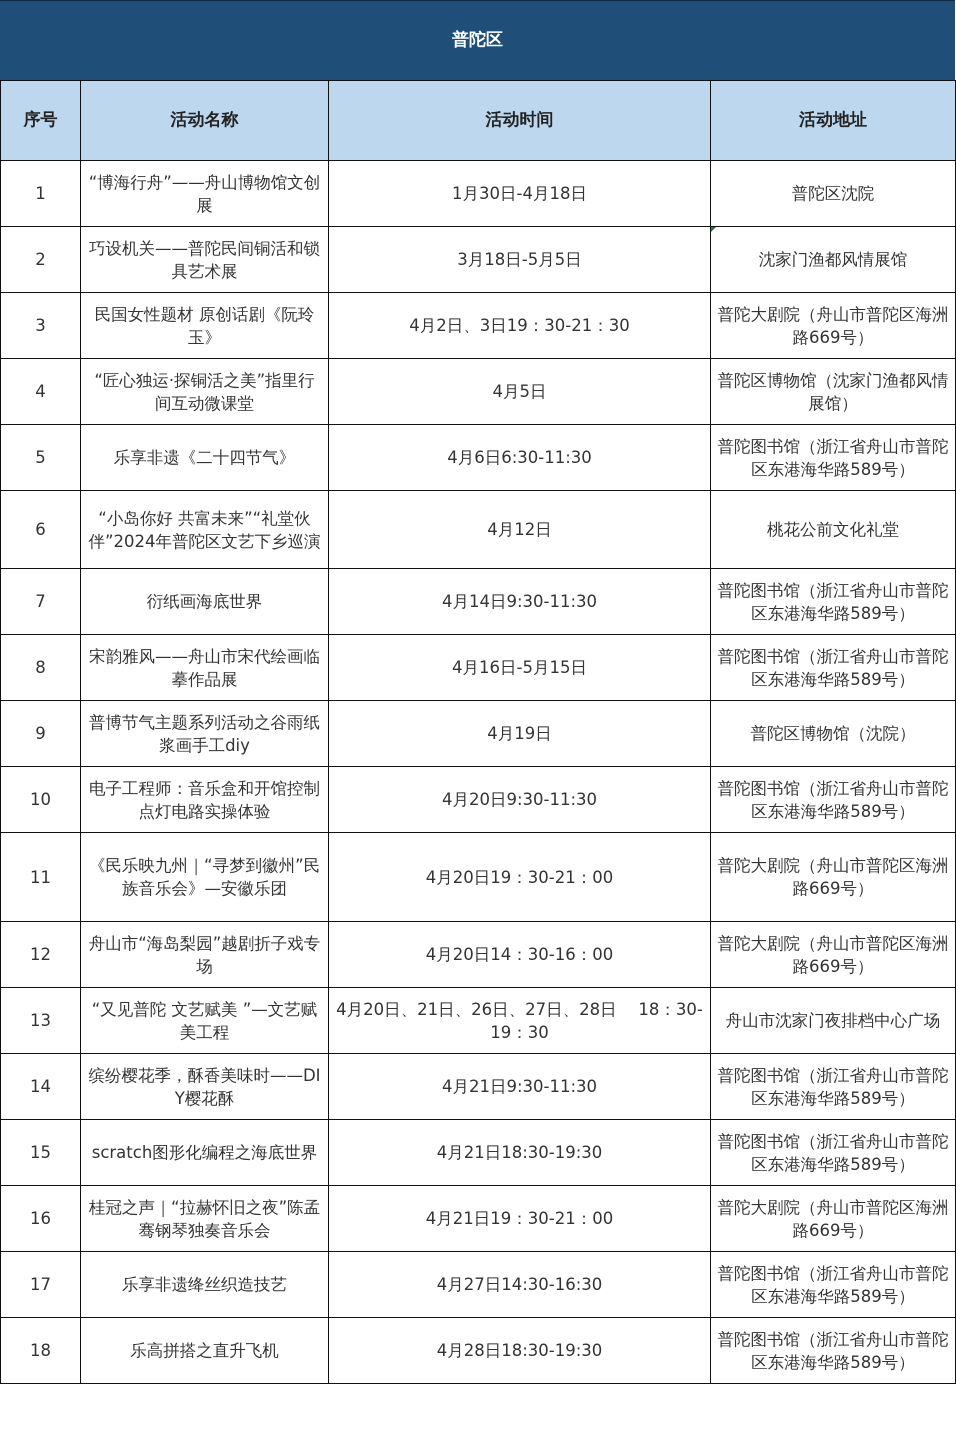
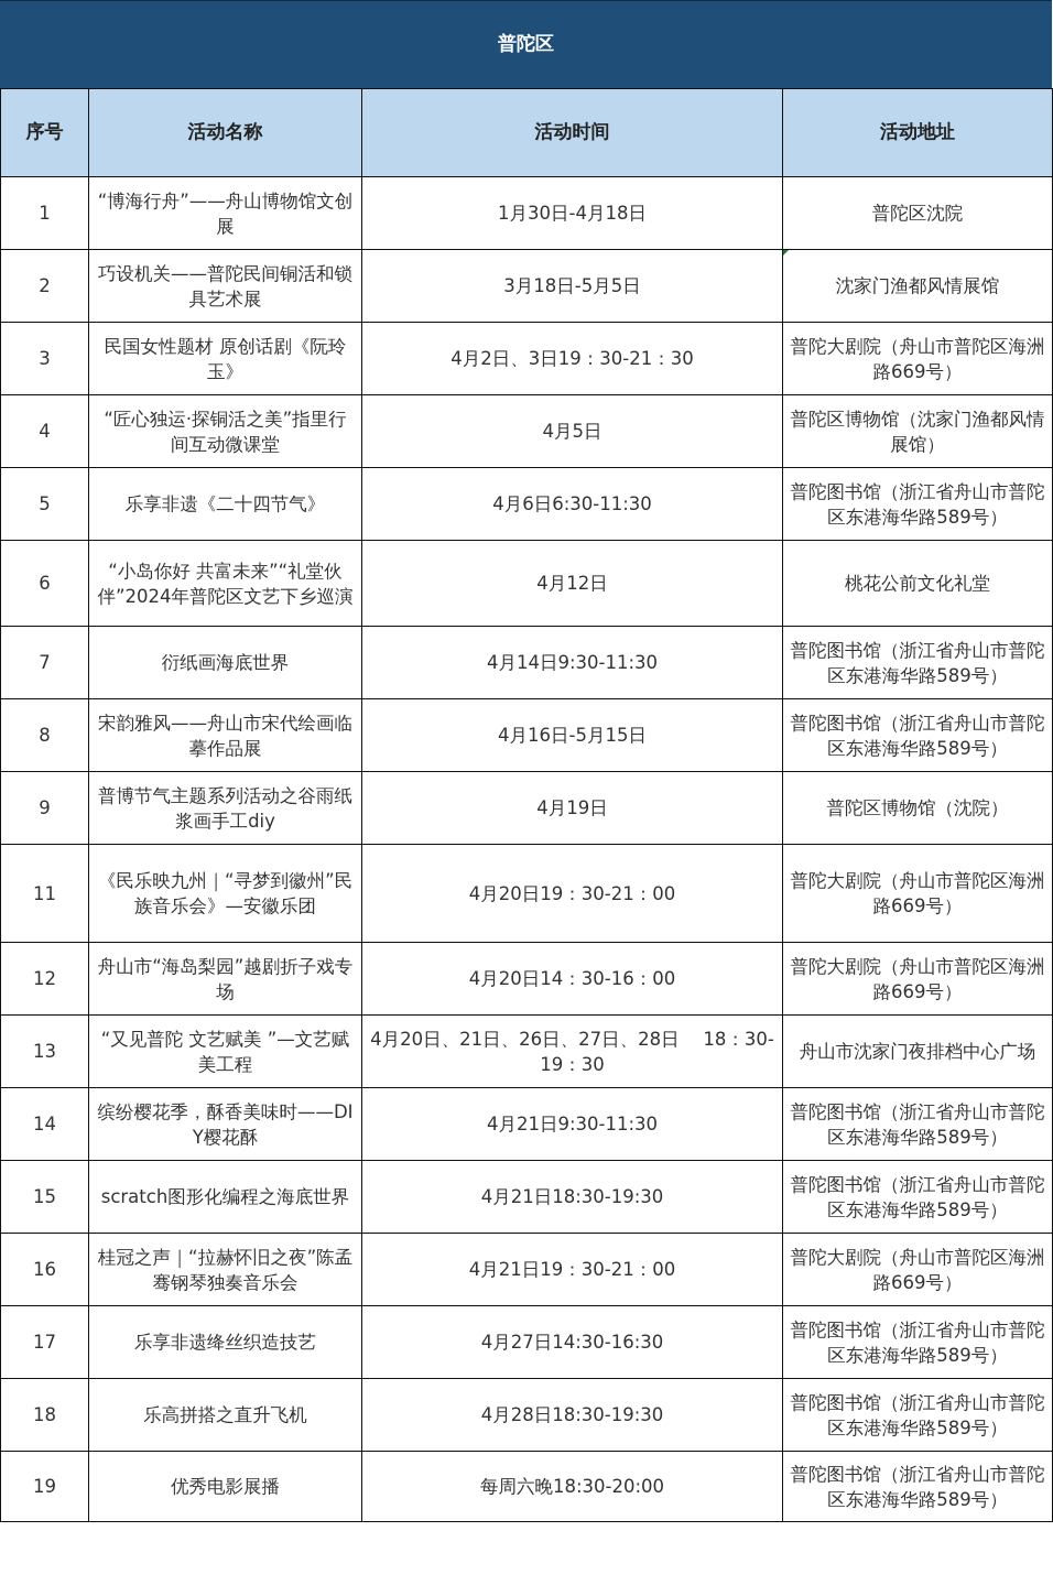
  普陀区
  序号	活动名称	活动时间	活动地址
  1	“博海行舟”——舟山博物馆文创展	1月30日-4月18日	普陀区沈院
  2	巧设机关——普陀民间铜活和锁具艺术展	3月18日-5月5日	沈家门渔都风情展馆
  3	民国女性题材 原创话剧《阮玲玉》	4月2日、3日19：30-21：30	普陀大剧院（舟山市普陀区海洲路669号）
  4	“匠心独运·探铜活之美”指里行间互动微课堂	4月5日	普陀区博物馆（沈家门渔都风情展馆）
  5	乐享非遗《二十四节气》	4月6日6:30-11:30	普陀图书馆（浙江省舟山市普陀区东港海华路589号）
  6	“小岛你好 共富未来”“礼堂伙伴”2024年普陀区文艺下乡巡演	4月12日	桃花公前文化礼堂
  7	衍纸画海底世界	4月14日9:30-11:30	普陀图书馆（浙江省舟山市普陀区东港海华路589号）
  8	宋韵雅风——舟山市宋代绘画临摹作品展	4月16日-5月15日	普陀图书馆（浙江省舟山市普陀区东港海华路589号）
  9	普博节气主题系列活动之谷雨纸浆画手工diy	4月19日	普陀区博物馆（沈院）
- 10	电子工程师：音乐盒和开馆控制点灯电路实操体验	4月20日9:30-11:30	普陀图书馆（浙江省舟山市普陀区东港海华路589号）
  11	《民乐映九州｜“寻梦到徽州”民族音乐会》—安徽乐团	4月20日19：30-21：00	普陀大剧院（舟山市普陀区海洲路669号）
  12	舟山市“海岛梨园”越剧折子戏专场	4月20日14：30-16：00	普陀大剧院（舟山市普陀区海洲路669号）
  13	“又见普陀 文艺赋美 ”—文艺赋美工程	4月20日、21日、26日、27日、28日 18：30-19：30	舟山市沈家门夜排档中心广场
  14	缤纷樱花季，酥香美味时——DIY樱花酥	4月21日9:30-11:30	普陀图书馆（浙江省舟山市普陀区东港海华路589号）
  15	scratch图形化编程之海底世界	4月21日18:30-19:30	普陀图书馆（浙江省舟山市普陀区东港海华路589号）
  16	桂冠之声｜“拉赫怀旧之夜”陈孟骞钢琴独奏音乐会	4月21日19：30-21：00	普陀大剧院（舟山市普陀区海洲路669号）
  17	乐享非遗绛丝织造技艺	4月27日14:30-16:30	普陀图书馆（浙江省舟山市普陀区东港海华路589号）
  18	乐高拼搭之直升飞机	4月28日18:30-19:30	普陀图书馆（浙江省舟山市普陀区东港海华路589号）
+ 19	优秀电影展播	每周六晚18:30-20:00	普陀图书馆（浙江省舟山市普陀区东港海华路589号）
